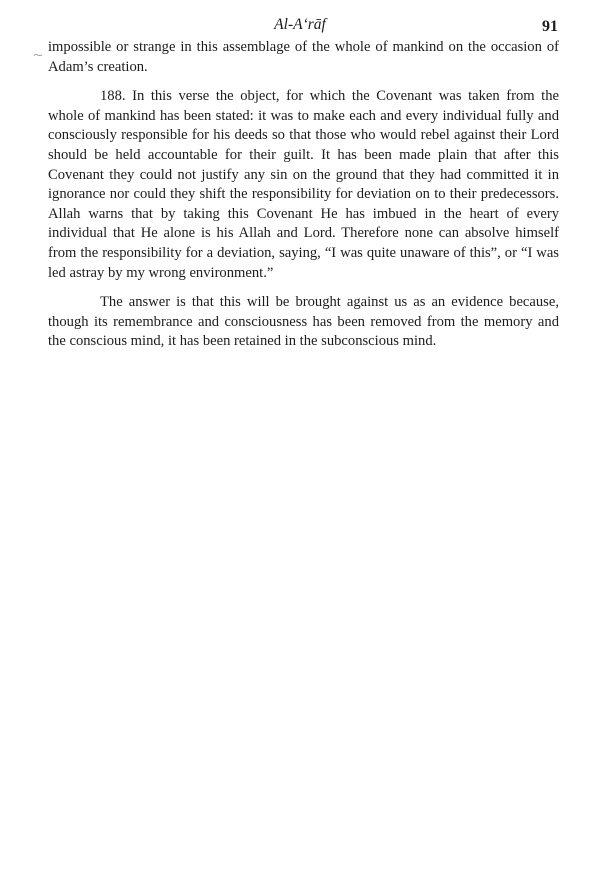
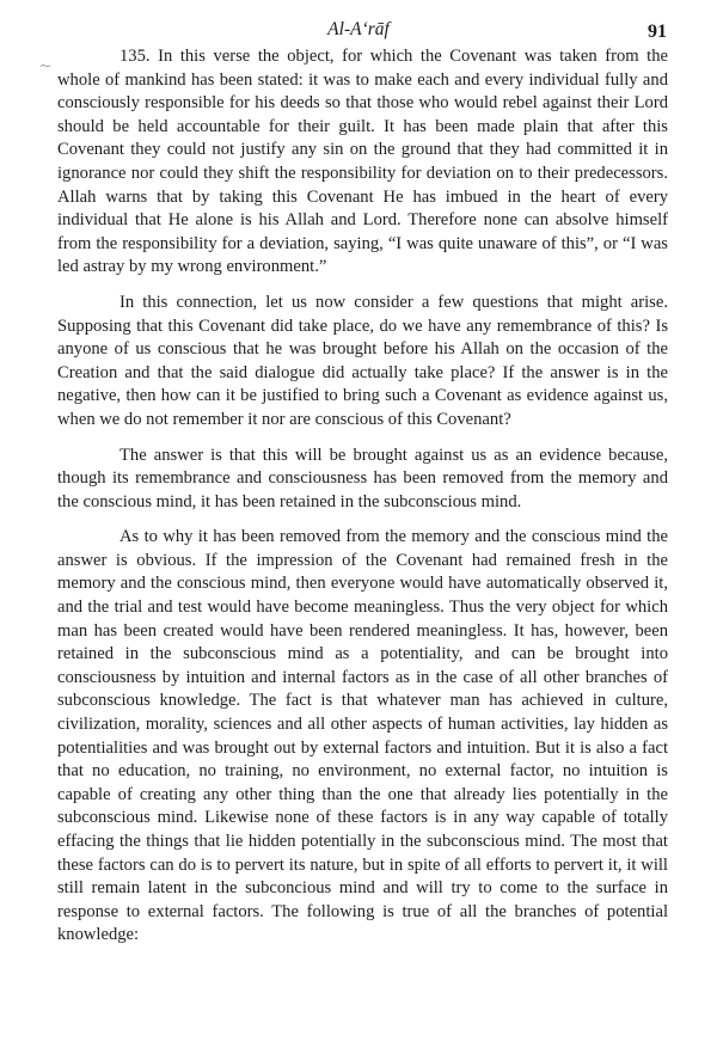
  Al-A‘rāf
  91
  ⁓
- impossible or strange in this assemblage of the whole of mankind on the occasion of Adam’s creation.
- 188. In this verse the object, for which the Covenant was taken from the whole of mankind has been stated: it was to make each and every individual fully and consciously responsible for his deeds so that those who would rebel against their Lord should be held accountable for their guilt. It has been made plain that after this Covenant they could not justify any sin on the ground that they had committed it in ignorance nor could they shift the responsibility for deviation on to their predecessors. Allah warns that by taking this Covenant He has imbued in the heart of every individual that He alone is his Allah and Lord. Therefore none can absolve himself from the responsibility for a deviation, saying, “I was quite unaware of this”, or “I was led astray by my wrong environment.”
+ 135. In this verse the object, for which the Covenant was taken from the whole of mankind has been stated: it was to make each and every individual fully and consciously responsible for his deeds so that those who would rebel against their Lord should be held accountable for their guilt. It has been made plain that after this Covenant they could not justify any sin on the ground that they had committed it in ignorance nor could they shift the responsibility for deviation on to their predecessors. Allah warns that by taking this Covenant He has imbued in the heart of every individual that He alone is his Allah and Lord. Therefore none can absolve himself from the responsibility for a deviation, saying, “I was quite unaware of this”, or “I was led astray by my wrong environment.”
+ In this connection, let us now consider a few questions that might arise. Supposing that this Covenant did take place, do we have any remembrance of this? Is anyone of us conscious that he was brought before his Allah on the occasion of the Creation and that the said dialogue did actually take place? If the answer is in the negative, then how can it be justified to bring such a Covenant as evidence against us, when we do not remember it nor are conscious of this Covenant?
  The answer is that this will be brought against us as an evidence because, though its remembrance and consciousness has been removed from the memory and the conscious mind, it has been retained in the subconscious mind.
+ As to why it has been removed from the memory and the conscious mind the answer is obvious. If the impression of the Covenant had remained fresh in the memory and the conscious mind, then everyone would have automatically observed it, and the trial and test would have become meaningless. Thus the very object for which man has been created would have been rendered meaningless. It has, however, been retained in the subconscious mind as a potentiality, and can be brought into consciousness by intuition and internal factors as in the case of all other branches of subconscious knowledge. The fact is that whatever man has achieved in culture, civilization, morality, sciences and all other aspects of human activities, lay hidden as potentialities and was brought out by external factors and intuition. But it is also a fact that no education, no training, no environment, no external factor, no intuition is capable of creating any other thing than the one that already lies potentially in the subconscious mind. Likewise none of these factors is in any way capable of totally effacing the things that lie hidden potentially in the subconscious mind. The most that these factors can do is to pervert its nature, but in spite of all efforts to pervert it, it will still remain latent in the subconcious mind and will try to come to the surface in response to external factors. The following is true of all the branches of potential knowledge:
